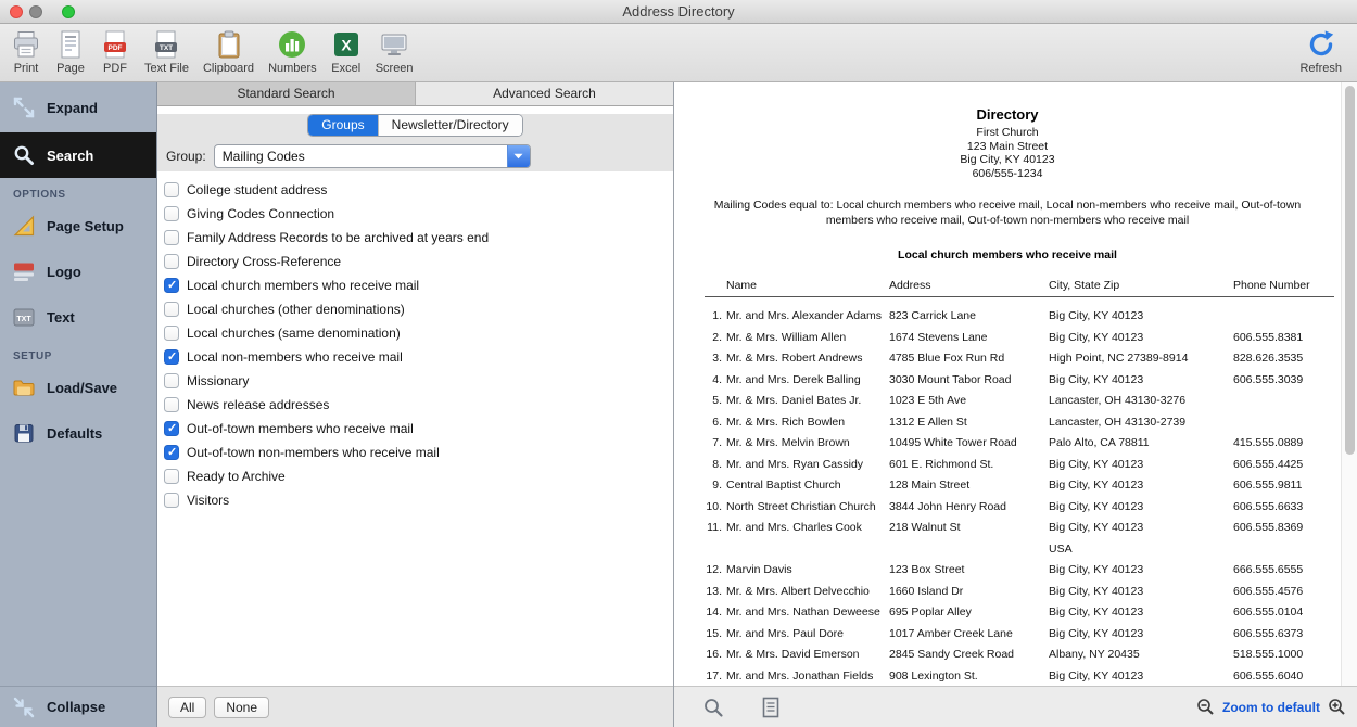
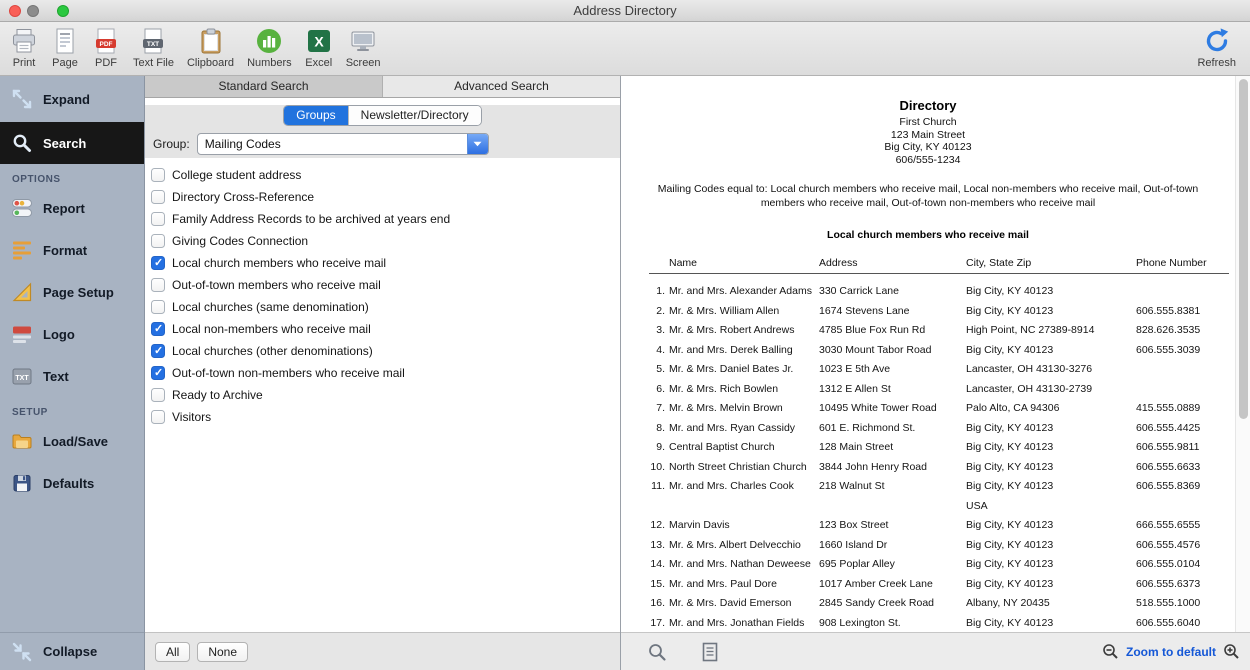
  Address Directory
  Print
  Page
  PDF
  Text File
  Clipboard
  Numbers
  X
  Excel
  Screen
  Refresh
  Expand
  Search
  OPTIONS
+ Report
+ Format
  Page Setup
  Logo
  Text
  SETUP
  Load/Save
  Defaults
  Collapse
  Standard Search
  Advanced Search
  Groups
  Newsletter/Directory
  Group:
  Mailing Codes
  College student address
- Giving Codes Connection
+ Directory Cross-Reference
  Family Address Records to be archived at years end
- Directory Cross-Reference
+ Giving Codes Connection
  Local church members who receive mail
- Local churches (other denominations)
+ Out-of-town members who receive mail
  Local churches (same denomination)
  Local non-members who receive mail
- Missionary
- News release addresses
- Out-of-town members who receive mail
+ Local churches (other denominations)
  Out-of-town non-members who receive mail
  Ready to Archive
  Visitors
  All
  None
  Directory
  First Church
  123 Main Street
  Big City, KY 40123
  606/555-1234
  Mailing Codes equal to: Local church members who receive mail, Local non-members who receive mail, Out-of-town members who receive mail, Out-of-town non-members who receive mail
  Local church members who receive mail
  Name
  Address
  City, State Zip
  Phone Number
  1.
  Mr. and Mrs. Alexander Adams
- 823 Carrick Lane
+ 330 Carrick Lane
  Big City, KY 40123
  2.
  Mr. & Mrs. William Allen
  1674 Stevens Lane
  Big City, KY 40123
  606.555.8381
  3.
  Mr. & Mrs. Robert Andrews
  4785 Blue Fox Run Rd
  High Point, NC 27389-8914
  828.626.3535
  4.
  Mr. and Mrs. Derek Balling
  3030 Mount Tabor Road
  Big City, KY 40123
  606.555.3039
  5.
  Mr. & Mrs. Daniel Bates Jr.
  1023 E 5th Ave
  Lancaster, OH 43130-3276
  6.
  Mr. & Mrs. Rich Bowlen
  1312 E Allen St
  Lancaster, OH 43130-2739
  7.
  Mr. & Mrs. Melvin Brown
  10495 White Tower Road
- Palo Alto, CA 78811
+ Palo Alto, CA 94306
  415.555.0889
  8.
  Mr. and Mrs. Ryan Cassidy
  601 E. Richmond St.
  Big City, KY 40123
  606.555.4425
  9.
  Central Baptist Church
  128 Main Street
  Big City, KY 40123
  606.555.9811
  10.
  North Street Christian Church
  3844 John Henry Road
  Big City, KY 40123
  606.555.6633
  11.
  Mr. and Mrs. Charles Cook
  218 Walnut St
  Big City, KY 40123
  USA
  606.555.8369
  12.
  Marvin Davis
  123 Box Street
  Big City, KY 40123
  666.555.6555
  13.
  Mr. & Mrs. Albert Delvecchio
  1660 Island Dr
  Big City, KY 40123
  606.555.4576
  14.
  Mr. and Mrs. Nathan Deweese
  695 Poplar Alley
  Big City, KY 40123
  606.555.0104
  15.
  Mr. and Mrs. Paul Dore
  1017 Amber Creek Lane
  Big City, KY 40123
  606.555.6373
  16.
  Mr. & Mrs. David Emerson
  2845 Sandy Creek Road
  Albany, NY 20435
  518.555.1000
  17.
  Mr. and Mrs. Jonathan Fields
  908 Lexington St.
  Big City, KY 40123
  606.555.6040
  Zoom to default
